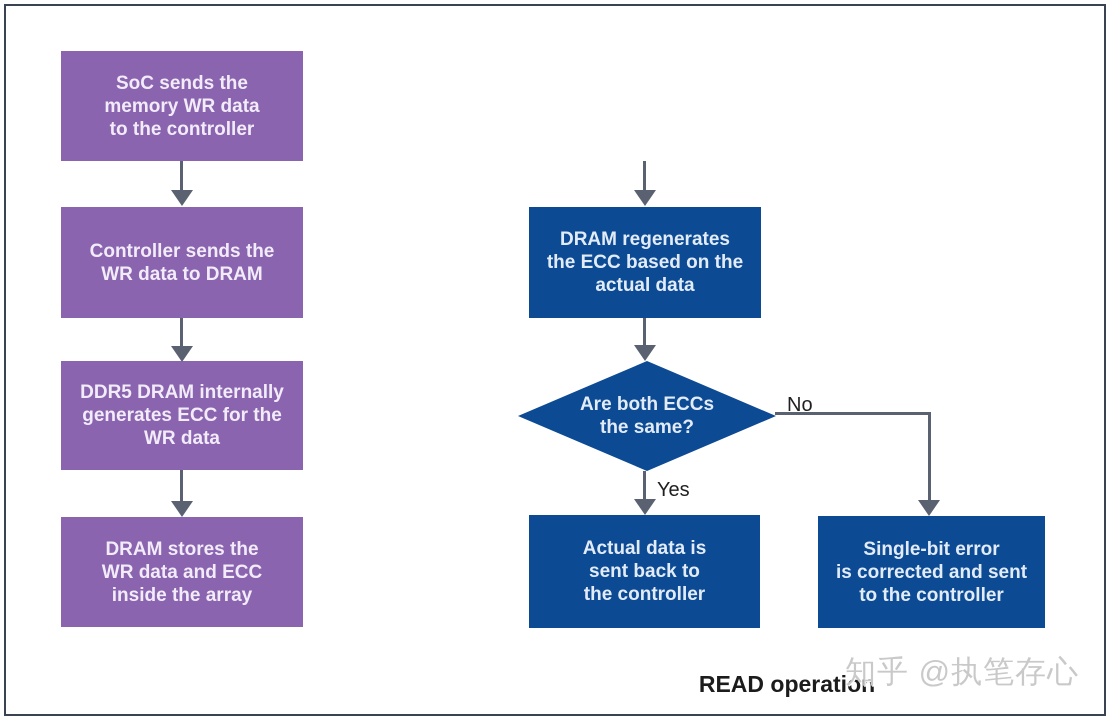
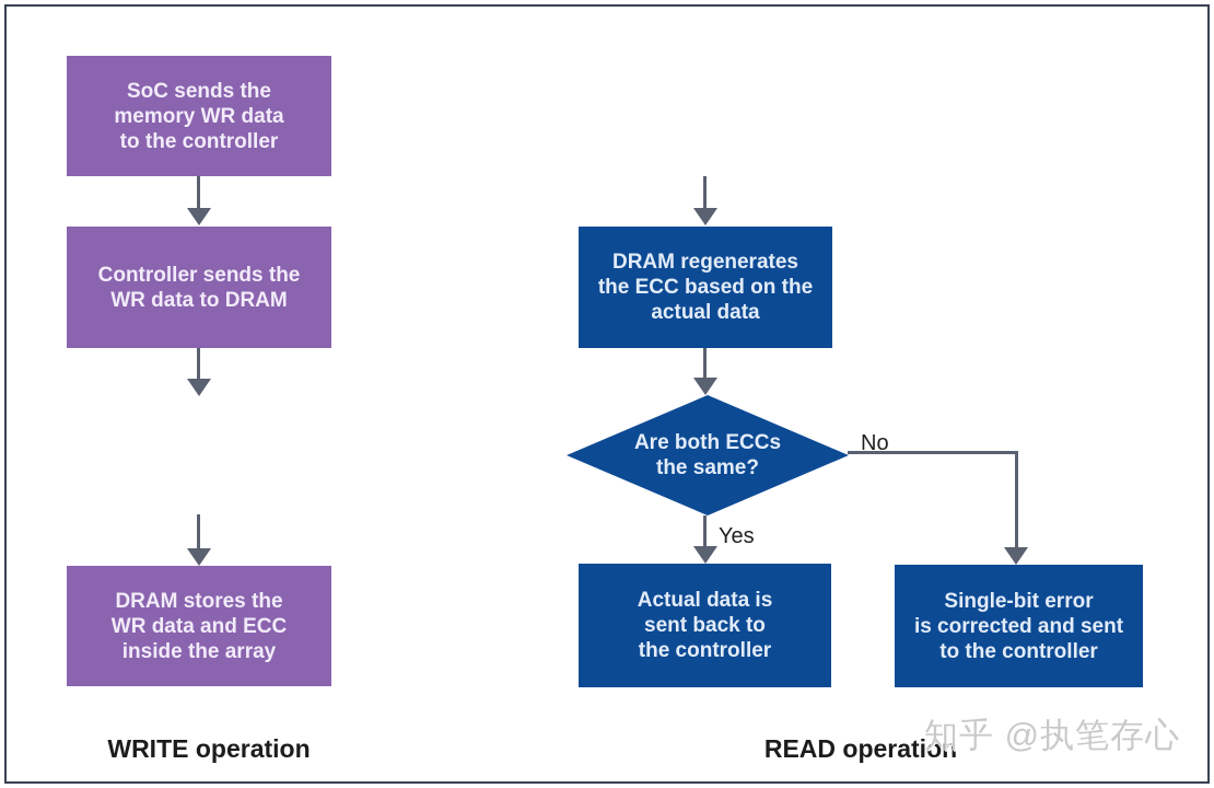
  SoC sends the
  memory WR data
  to the controller
  Controller sends the
  WR data to DRAM
- DDR5 DRAM internally
- generates ECC for the
- WR data
  DRAM stores the
  WR data and ECC
  inside the array
  DRAM regenerates
  the ECC based on the
  actual data
  Are both ECCs
  the same?
  Actual data is
  sent back to
  the controller
  Single-bit error
  is corrected and sent
  to the controller
  No
  Yes
+ WRITE operation
  READ operation
  知乎 @执笔存心
